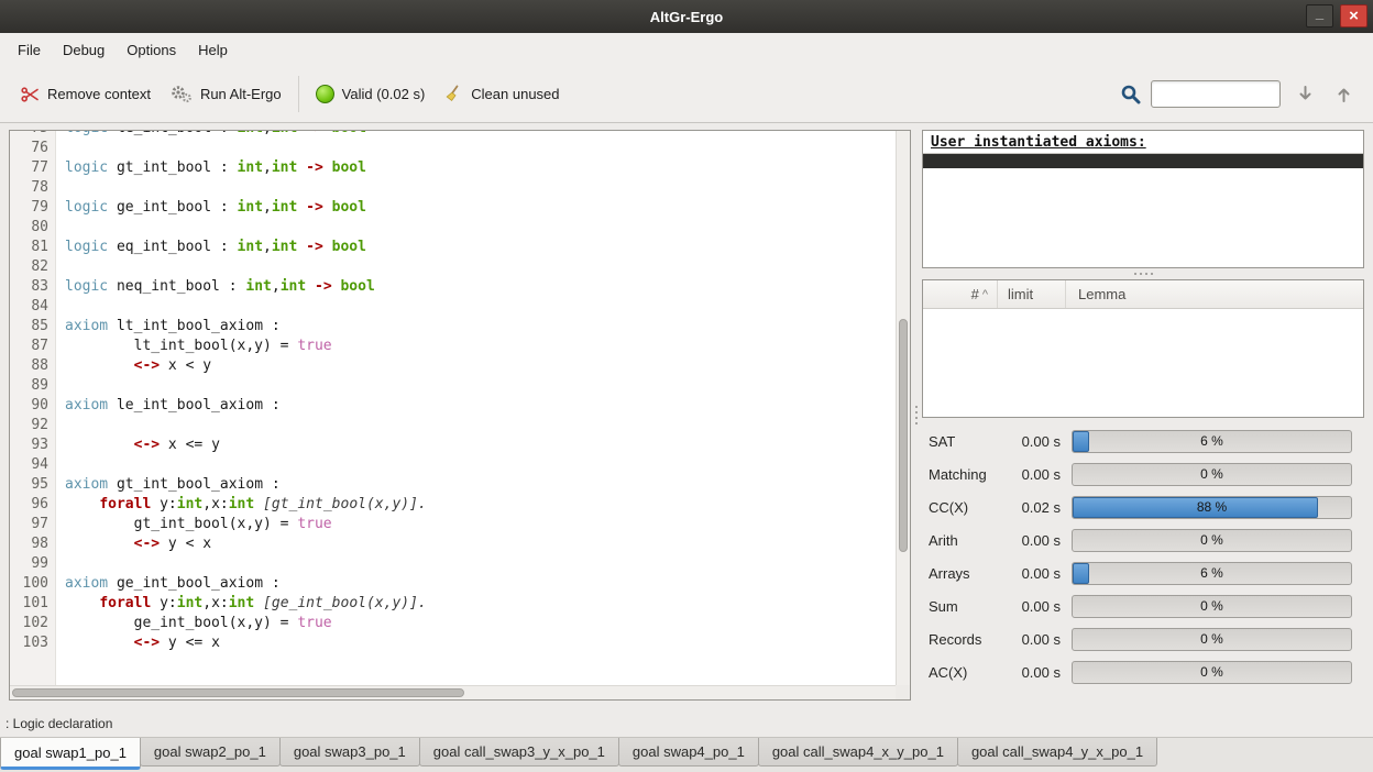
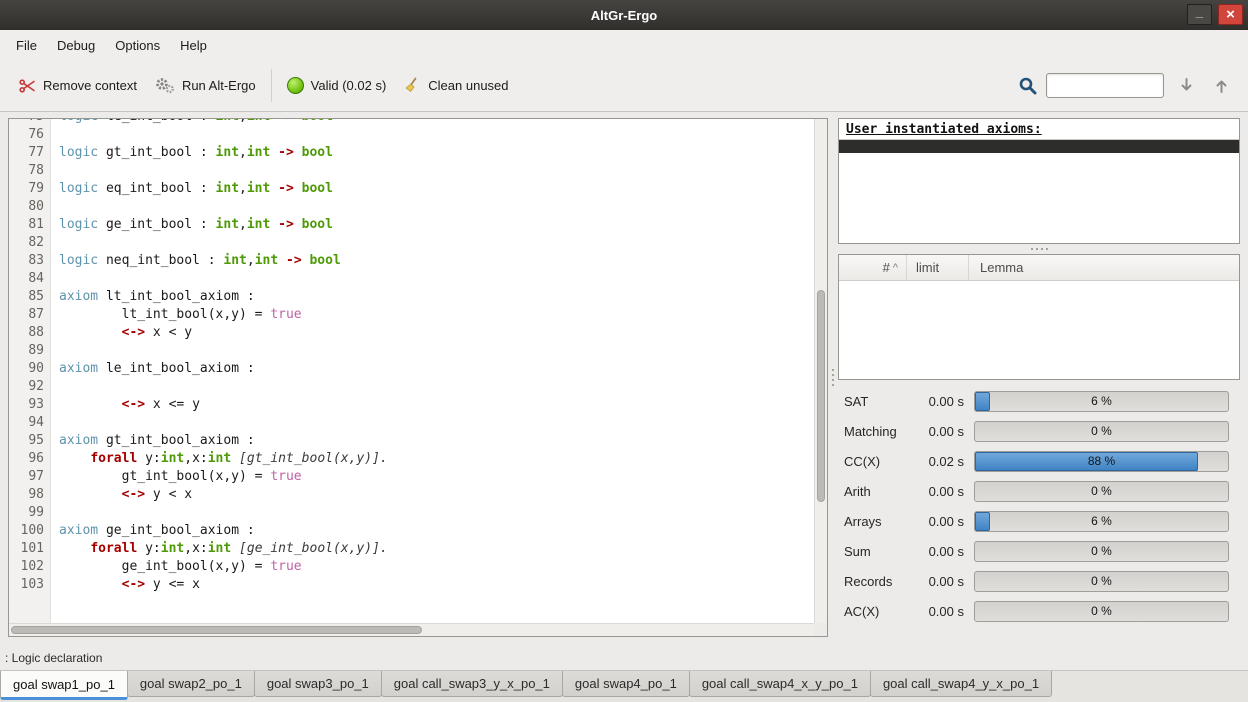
  AltGr-Ergo
  _
  ×
  File
  Debug
  Options
  Help
  Remove context
  Run Alt-Ergo
  Valid (0.02 s)
  Clean unused
  76
  77
  logic gt_int_bool : int,int -> bool
  78
  79
- logic ge_int_bool : int,int -> bool
+ logic eq_int_bool : int,int -> bool
  80
  81
- logic eq_int_bool : int,int -> bool
+ logic ge_int_bool : int,int -> bool
  82
  83
  logic neq_int_bool : int,int -> bool
  84
  85
  axiom lt_int_bool_axiom :
  87
  lt_int_bool(x,y) = true
  88
  <-> x < y
  89
  90
  axiom le_int_bool_axiom :
  92
  93
  <-> x <= y
  94
  95
  axiom gt_int_bool_axiom :
  96
  forall y:int,x:int [gt_int_bool(x,y)].
  97
  gt_int_bool(x,y) = true
  98
  <-> y < x
  99
  100
  axiom ge_int_bool_axiom :
  101
  forall y:int,x:int [ge_int_bool(x,y)].
  102
  ge_int_bool(x,y) = true
  103
  <-> y <= x
  User instantiated axioms:
  #
  ^
  limit
  Lemma
  SAT
  0.00 s
  6 %
  Matching
  0.00 s
  0 %
  CC(X)
  0.02 s
  88 %
  Arith
  0.00 s
  0 %
  Arrays
  0.00 s
  6 %
  Sum
  0.00 s
  0 %
  Records
  0.00 s
  0 %
  AC(X)
  0.00 s
  0 %
  : Logic declaration
  goal swap1_po_1
  goal swap2_po_1
  goal swap3_po_1
  goal call_swap3_y_x_po_1
  goal swap4_po_1
  goal call_swap4_x_y_po_1
  goal call_swap4_y_x_po_1
